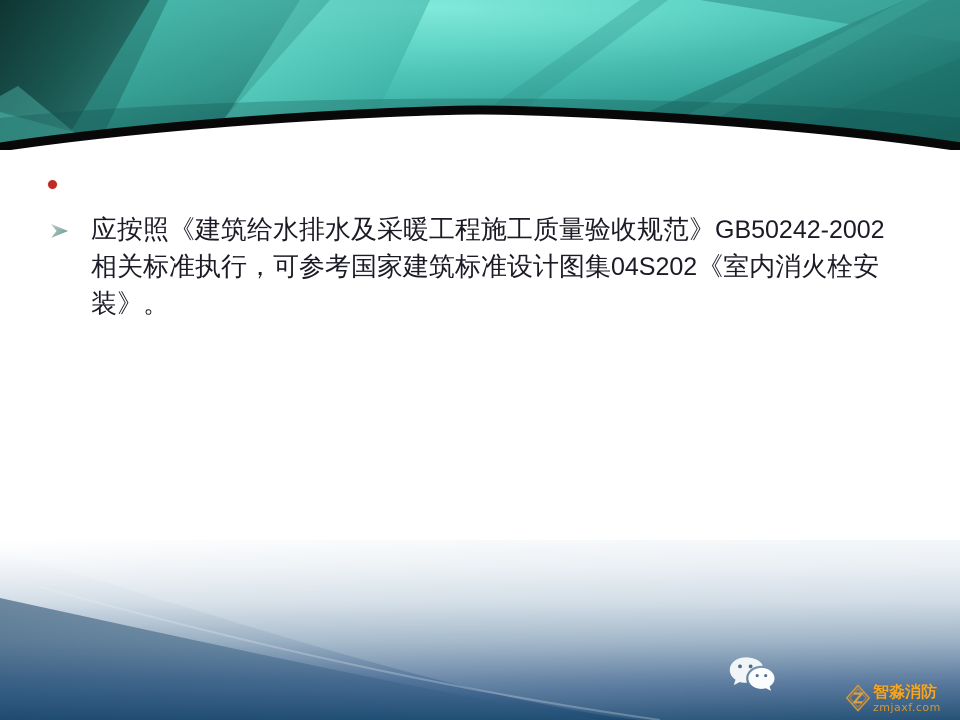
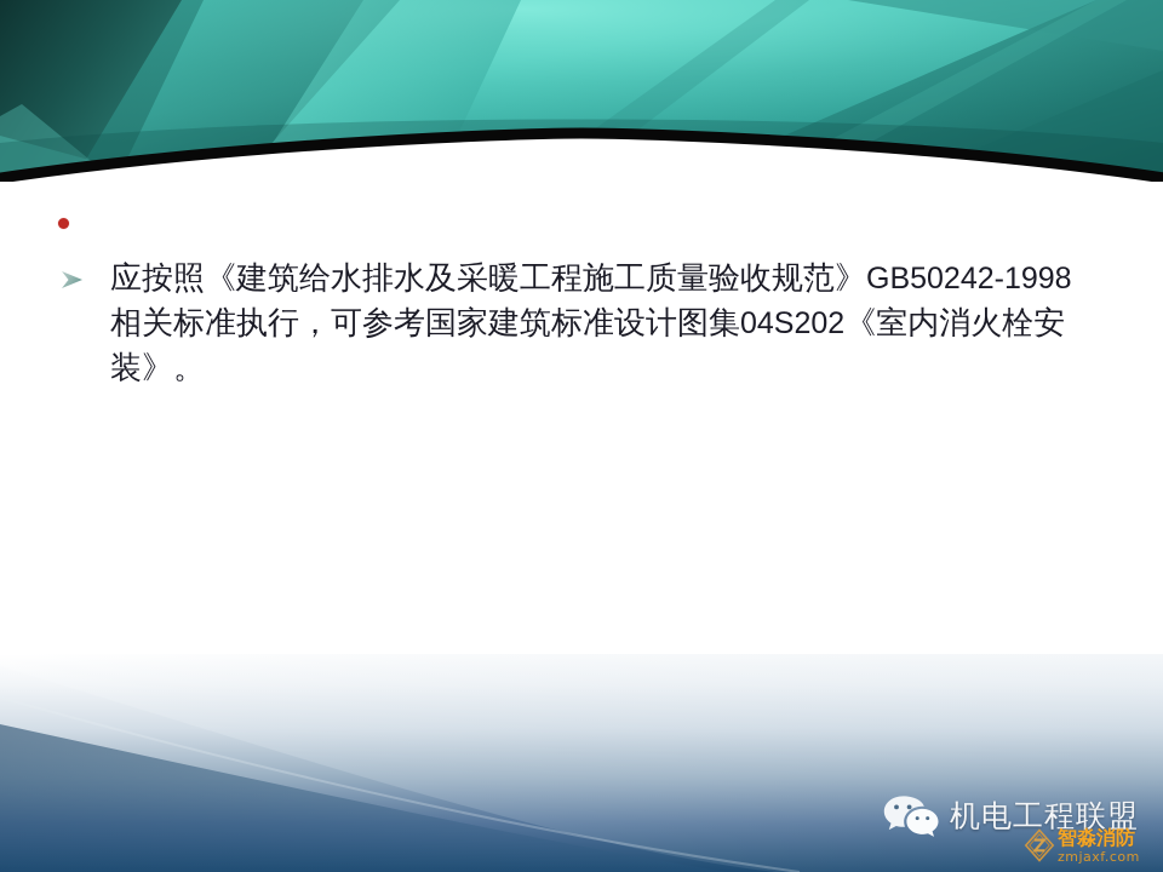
- 应按照《建筑给水排水及采暖工程施工质量验收规范》GB50242-2002相关标准执行，可参考国家建筑标准设计图集04S202《室内消火栓安装》。
+ 应按照《建筑给水排水及采暖工程施工质量验收规范》GB50242-1998相关标准执行，可参考国家建筑标准设计图集04S202《室内消火栓安装》。
+ 机电工程联盟
  智淼消防
  zmjaxf.com
